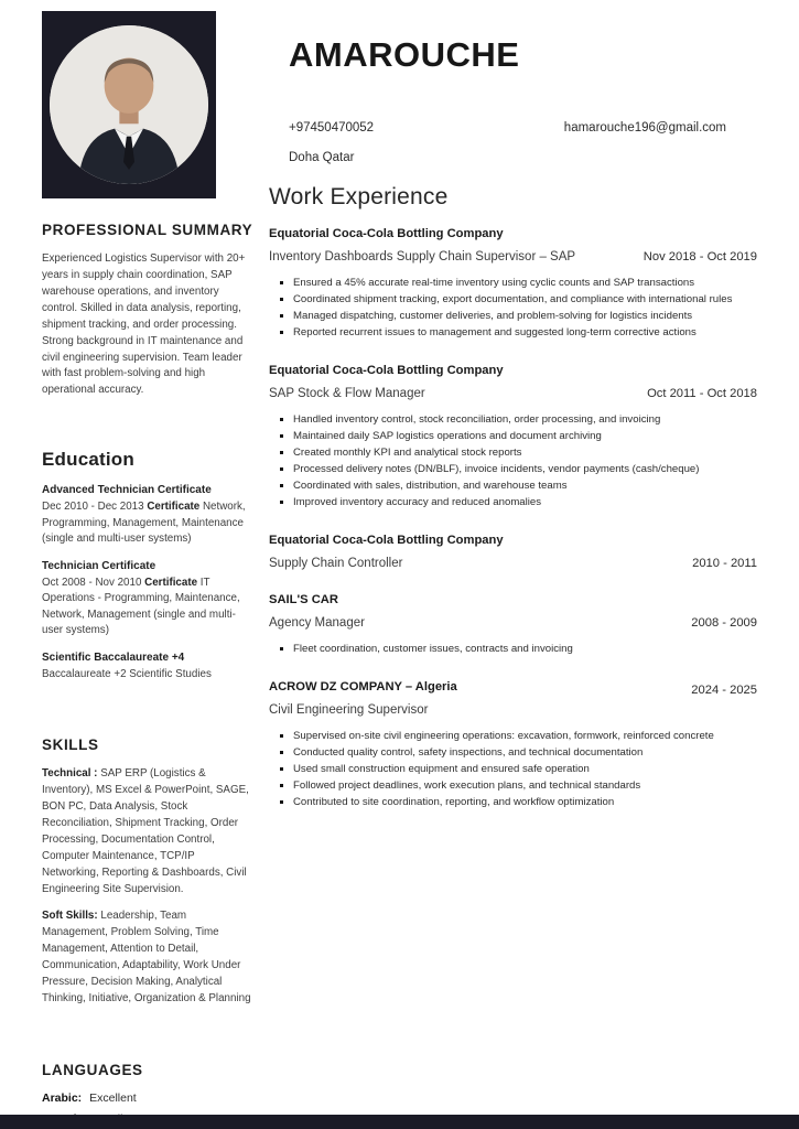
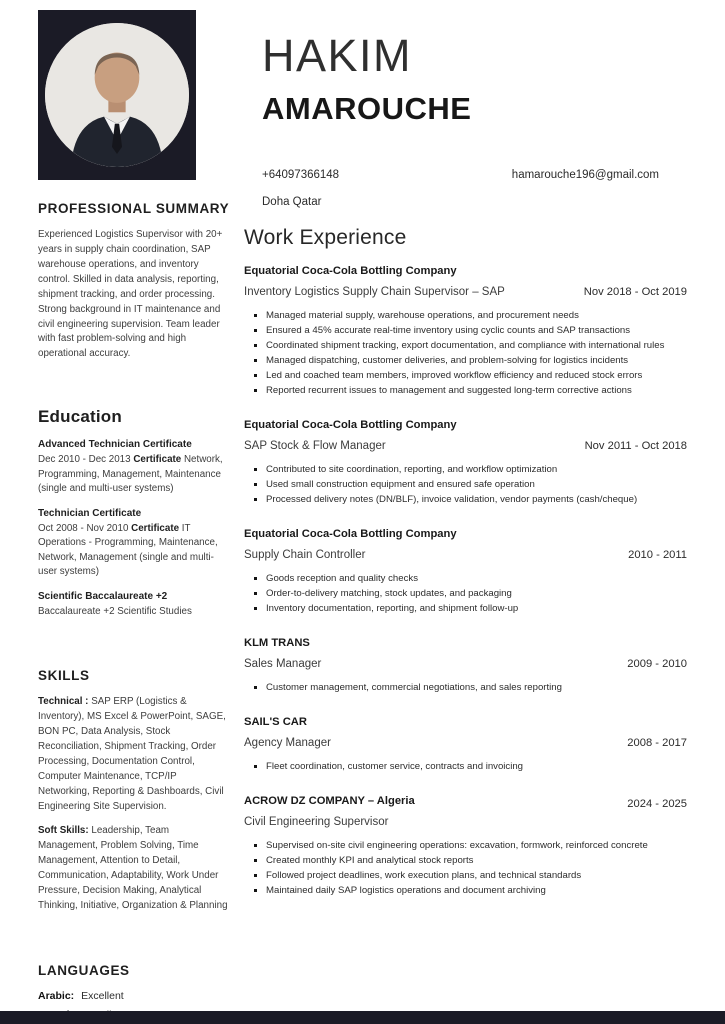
  PROFESSIONAL SUMMARY
  Experienced Logistics Supervisor with 20+ years in supply chain coordination, SAP warehouse operations, and inventory control. Skilled in data analysis, reporting, shipment tracking, and order processing. Strong background in IT maintenance and civil engineering supervision. Team leader with fast problem-solving and high operational accuracy.
  Education
  Advanced Technician Certificate
  Dec 2010 - Dec 2013 Certificate Network, Programming, Management, Maintenance (single and multi-user systems)
  Technician Certificate
  Oct 2008 - Nov 2010 Certificate IT Operations - Programming, Maintenance, Network, Management (single and multi-user systems)
- Scientific Baccalaureate +4
+ Scientific Baccalaureate +2
  Baccalaureate +2 Scientific Studies
  SKILLS
  Technical : SAP ERP (Logistics & Inventory), MS Excel & PowerPoint, SAGE, BON PC, Data Analysis, Stock Reconciliation, Shipment Tracking, Order Processing, Documentation Control, Computer Maintenance, TCP/IP Networking, Reporting & Dashboards, Civil Engineering Site Supervision.
  Soft Skills: Leadership, Team Management, Problem Solving, Time Management, Attention to Detail, Communication, Adaptability, Work Under Pressure, Decision Making, Analytical Thinking, Initiative, Organization & Planning
  LANGUAGES
  Arabic: Excellent
+ HAKIM
  AMAROUCHE
- +97450470052
+ +64097366148
  hamarouche196@gmail.com
  Doha Qatar
  Work Experience
  Equatorial Coca-Cola Bottling Company
- Inventory Dashboards Supply Chain Supervisor – SAP
+ Inventory Logistics Supply Chain Supervisor – SAP
  Nov 2018 - Oct 2019
+ Managed material supply, warehouse operations, and procurement needs
  Ensured a 45% accurate real-time inventory using cyclic counts and SAP transactions
  Coordinated shipment tracking, export documentation, and compliance with international rules
  Managed dispatching, customer deliveries, and problem-solving for logistics incidents
+ Led and coached team members, improved workflow efficiency and reduced stock errors
  Reported recurrent issues to management and suggested long-term corrective actions
  Equatorial Coca-Cola Bottling Company
  SAP Stock & Flow Manager
- Oct 2011 - Oct 2018
+ Nov 2011 - Oct 2018
- Handled inventory control, stock reconciliation, order processing, and invoicing
- Maintained daily SAP logistics operations and document archiving
+ Contributed to site coordination, reporting, and workflow optimization
- Created monthly KPI and analytical stock reports
+ Used small construction equipment and ensured safe operation
- Processed delivery notes (DN/BLF), invoice incidents, vendor payments (cash/cheque)
+ Processed delivery notes (DN/BLF), invoice validation, vendor payments (cash/cheque)
- Coordinated with sales, distribution, and warehouse teams
- Improved inventory accuracy and reduced anomalies
  Equatorial Coca-Cola Bottling Company
  Supply Chain Controller
  2010 - 2011
+ Goods reception and quality checks
+ Order-to-delivery matching, stock updates, and packaging
+ Inventory documentation, reporting, and shipment follow-up
+ KLM TRANS
+ Sales Manager
+ 2009 - 2010
+ Customer management, commercial negotiations, and sales reporting
  SAIL'S CAR
  Agency Manager
- 2008 - 2009
+ 2008 - 2017
- Fleet coordination, customer issues, contracts and invoicing
+ Fleet coordination, customer service, contracts and invoicing
  ACROW DZ COMPANY – Algeria
  Civil Engineering Supervisor
  2024 - 2025
  Supervised on-site civil engineering operations: excavation, formwork, reinforced concrete
- Conducted quality control, safety inspections, and technical documentation
- Used small construction equipment and ensured safe operation
+ Created monthly KPI and analytical stock reports
  Followed project deadlines, work execution plans, and technical standards
- Contributed to site coordination, reporting, and workflow optimization
+ Maintained daily SAP logistics operations and document archiving
